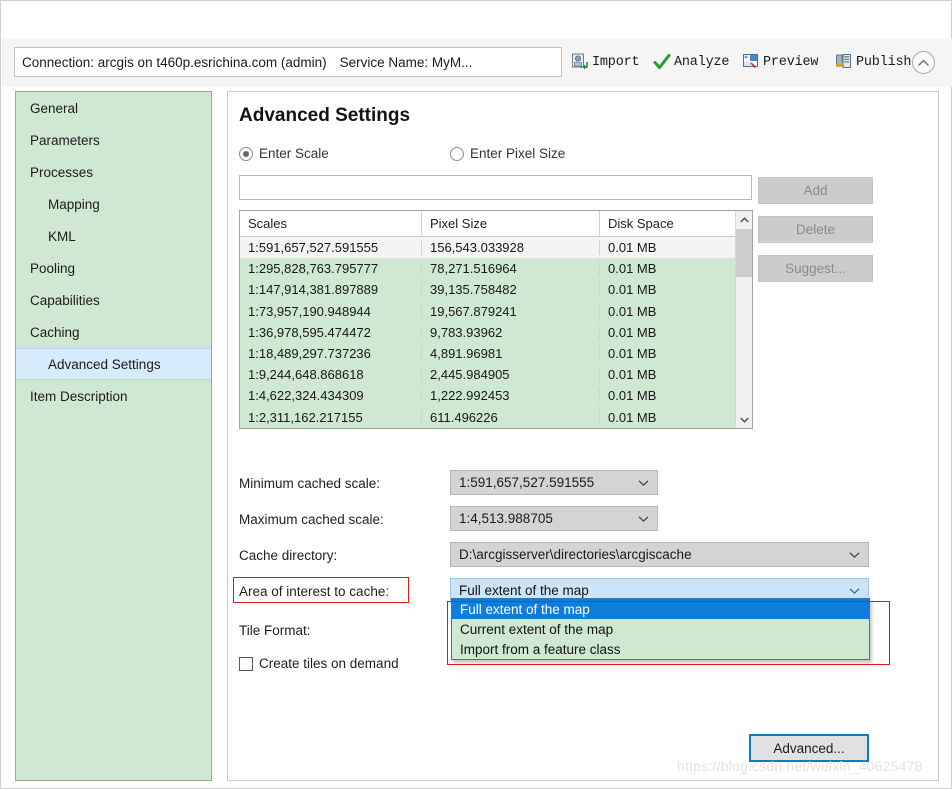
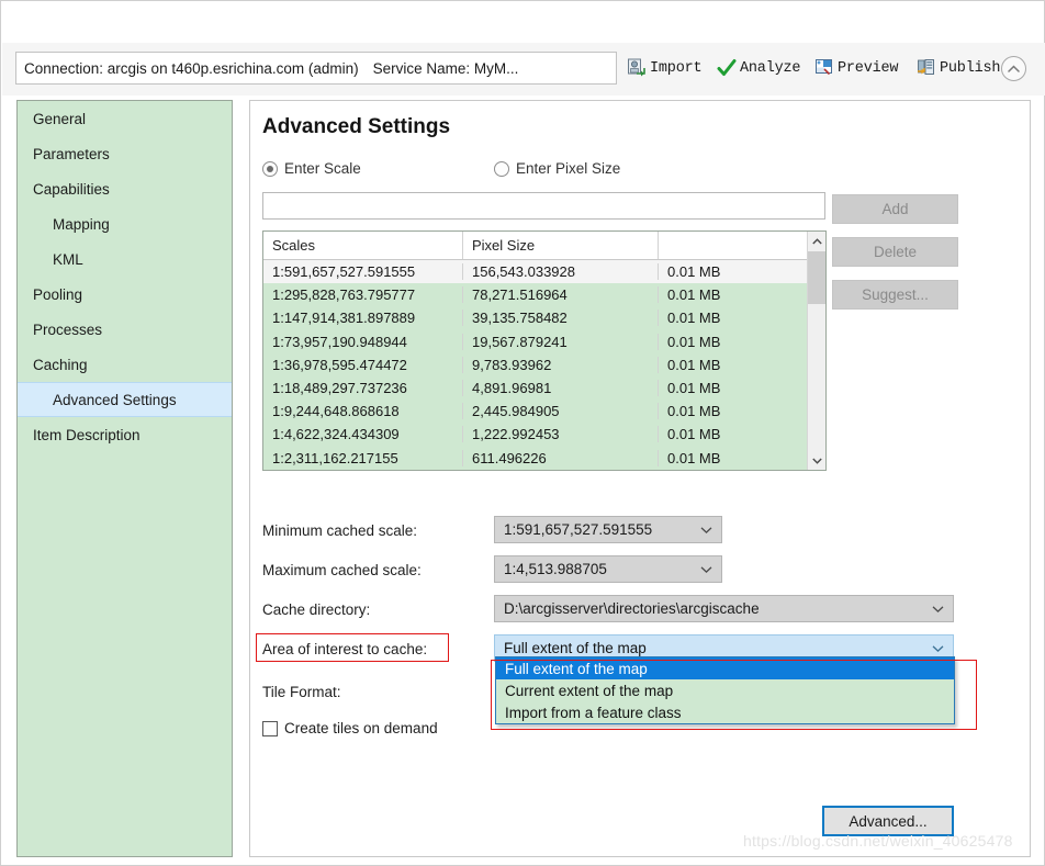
  Connection: arcgis on t460p.esrichina.com (admin)
  Service Name: MyM...
  Import
  Analyze
  Preview
  Publish
  General
  Parameters
- Processes
+ Capabilities
  Mapping
  KML
  Pooling
- Capabilities
+ Processes
  Caching
  Advanced Settings
  Item Description
  Advanced Settings
  Enter Scale
  Enter Pixel Size
  Add
  Delete
  Suggest...
  Scales
  Pixel Size
- Disk Space
  1:591,657,527.591555
  156,543.033928
  0.01 MB
  1:295,828,763.795777
  78,271.516964
  0.01 MB
  1:147,914,381.897889
  39,135.758482
  0.01 MB
  1:73,957,190.948944
  19,567.879241
  0.01 MB
  1:36,978,595.474472
  9,783.93962
  0.01 MB
  1:18,489,297.737236
  4,891.96981
  0.01 MB
  1:9,244,648.868618
  2,445.984905
  0.01 MB
  1:4,622,324.434309
  1,222.992453
  0.01 MB
  1:2,311,162.217155
  611.496226
  0.01 MB
  Minimum cached scale:
  1:591,657,527.591555
  Maximum cached scale:
  1:4,513.988705
  Cache directory:
  D:\arcgisserver\directories\arcgiscache
  Area of interest to cache:
  Full extent of the map
  Full extent of the map
  Current extent of the map
  Import from a feature class
  Tile Format:
  Create tiles on demand
  Advanced...
  https://blog.csdn.net/weixin_40625478
